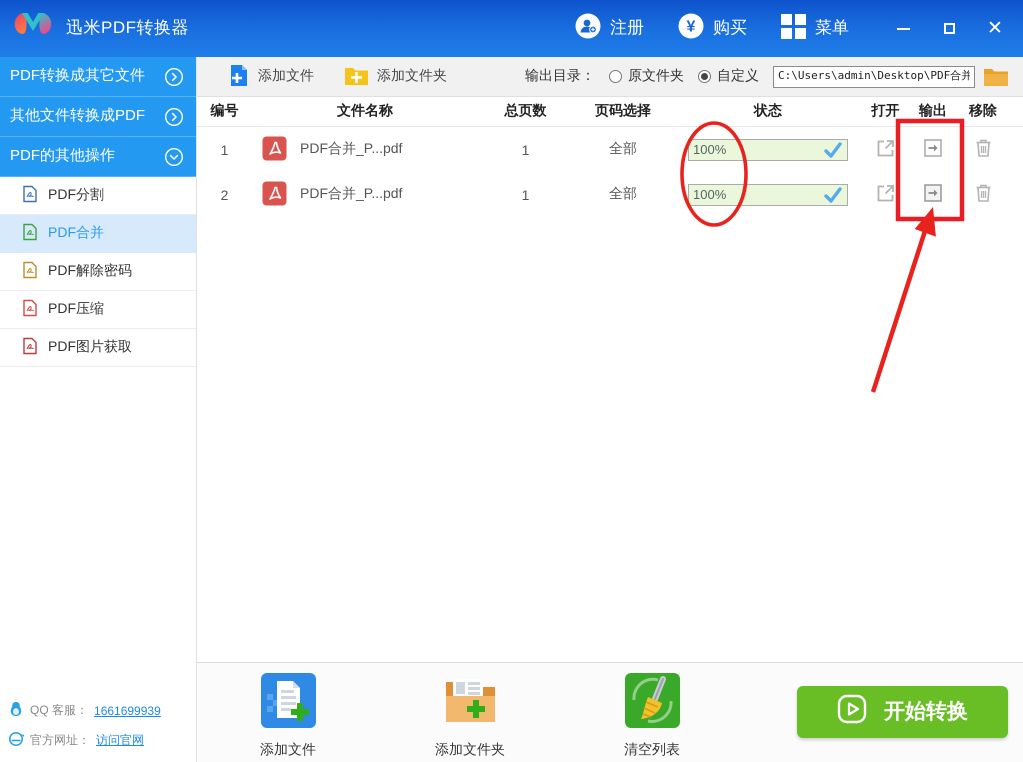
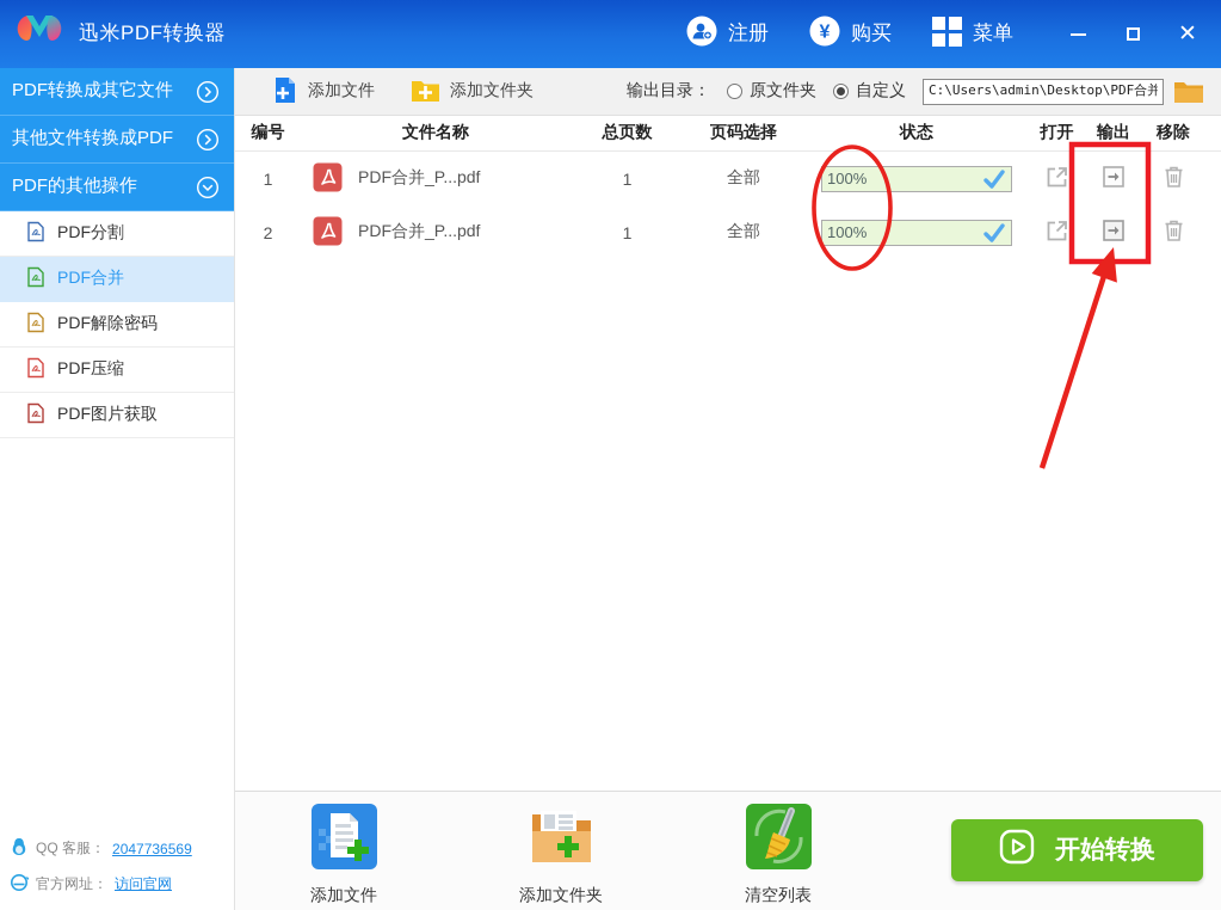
  迅米PDF转换器
  注册
  ¥
  购买
  菜单
  ✕
  PDF转换成其它文件
  其他文件转换成PDF
  PDF的其他操作
  PDF分割
  PDF合并
  PDF解除密码
  PDF压缩
  PDF图片获取
  QQ 客服：
- 1661699939
+ 2047736569
  官方网址：
  访问官网
  添加文件
  添加文件夹
  输出目录：
  原文件夹
  自定义
  C:\Users\admin\Desktop\PDF合并
  编号
  文件名称
  总页数
  页码选择
  状态
  打开
  输出
  移除
  1
  PDF合并_P...pdf
  1
  全部
  100%
  2
  PDF合并_P...pdf
  1
  全部
  100%
  添加文件
  添加文件夹
  清空列表
  开始转换
